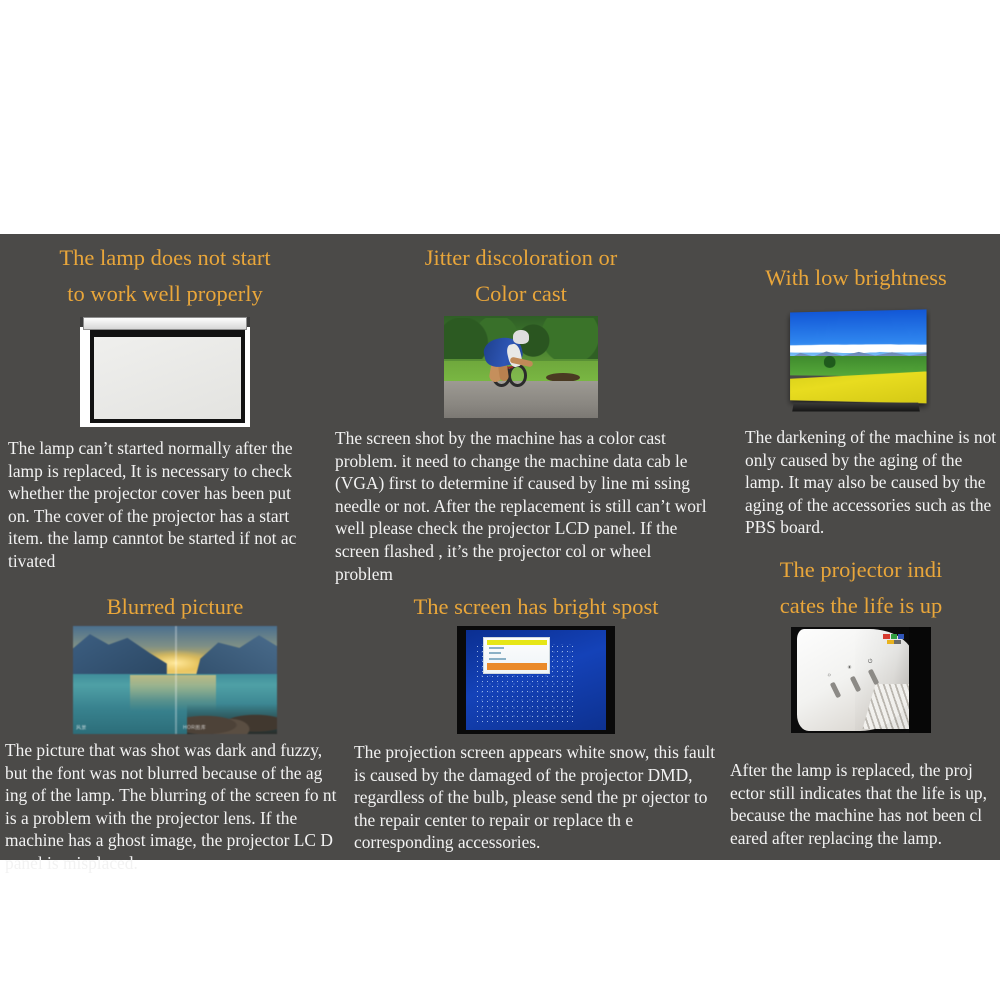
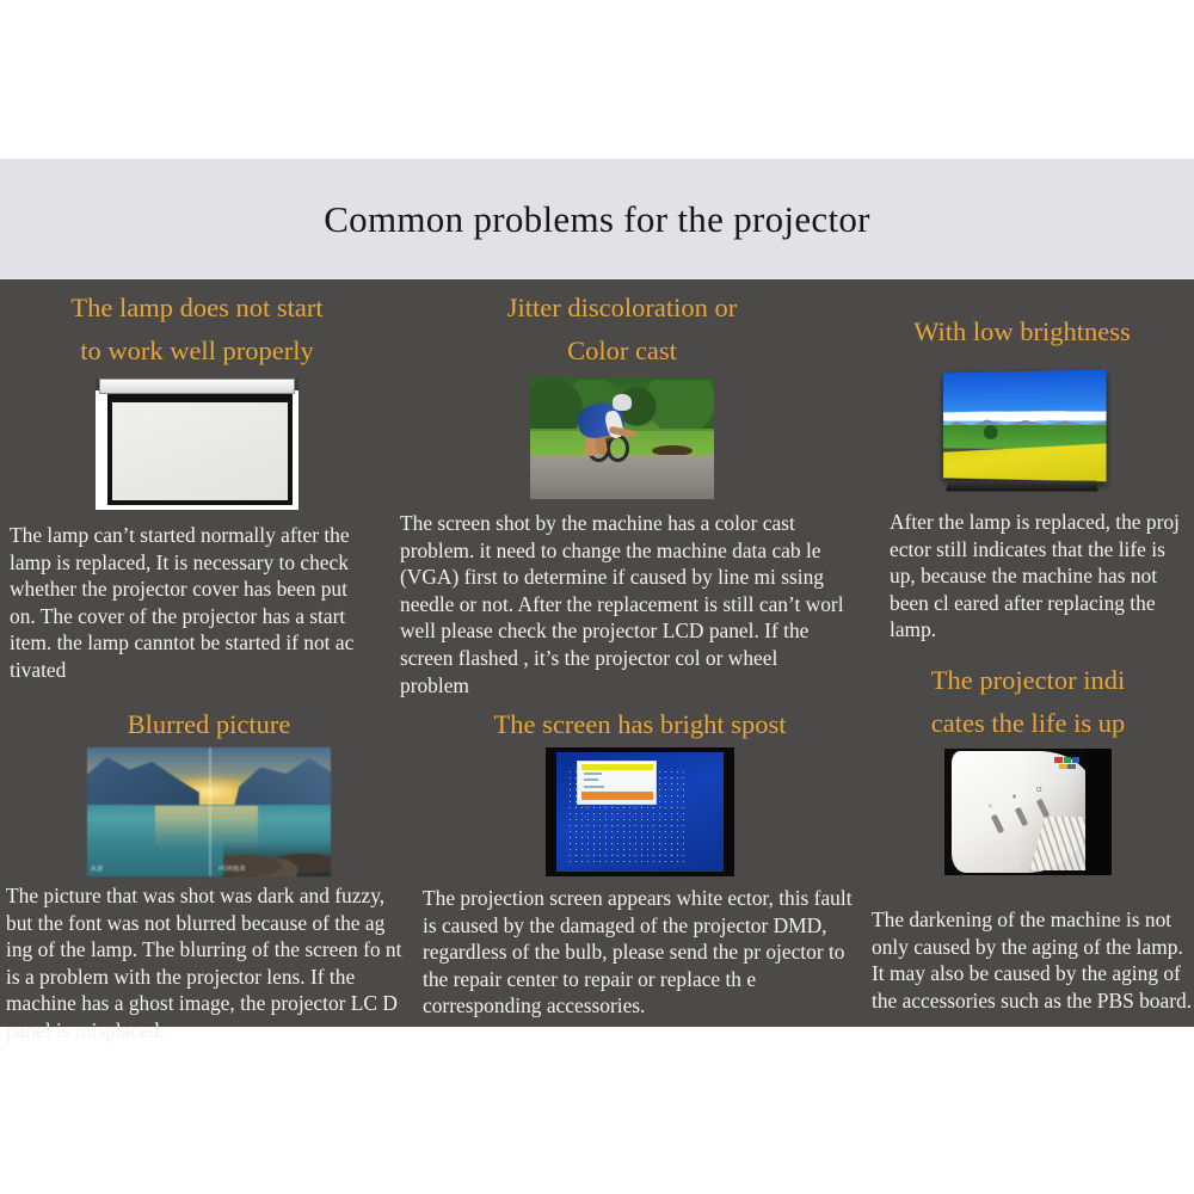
+ Common problems for the projector
  The lamp does not start
  to work well properly
  The lamp can’t started normally after the lamp is replaced, It is necessary to check whether the projector cover has been put on. The cover of the projector has a start item. the lamp canntot be started if not ac tivated
  Jitter discoloration or
  Color cast
  The screen shot by the machine has a color cast problem. it need to change the machine data cab le (VGA) first to determine if caused by line mi ssing needle or not. After the replacement is still can’t worl well please check the projector LCD panel. If the screen flashed , it’s the projector col or wheel problem
  With low brightness
- The darkening of the machine is not only caused by the aging of the lamp. It may also be caused by the aging of the accessories such as the PBS board.
+ After the lamp is replaced, the proj ector still indicates that the life is up, because the machine has not been cl eared after replacing the lamp.
  Blurred picture
  The picture that was shot was dark and fuzzy, but the font was not blurred because of the ag ing of the lamp. The blurring of the screen fo nt is a problem with the projector lens. If the machine has a ghost image, the projector LC D panel is misplaced.
  The screen has bright spost
- The projection screen appears white snow, this fault is caused by the damaged of the projector DMD, regardless of the bulb, please send the pr ojector to the repair center to repair or replace th e corresponding accessories.
+ The projection screen appears white ector, this fault is caused by the damaged of the projector DMD, regardless of the bulb, please send the pr ojector to the repair center to repair or replace th e corresponding accessories.
  The projector indi
  cates the life is up
- After the lamp is replaced, the proj ector still indicates that the life is up, because the machine has not been cl eared after replacing the lamp.
+ The darkening of the machine is not only caused by the aging of the lamp. It may also be caused by the aging of the accessories such as the PBS board.
